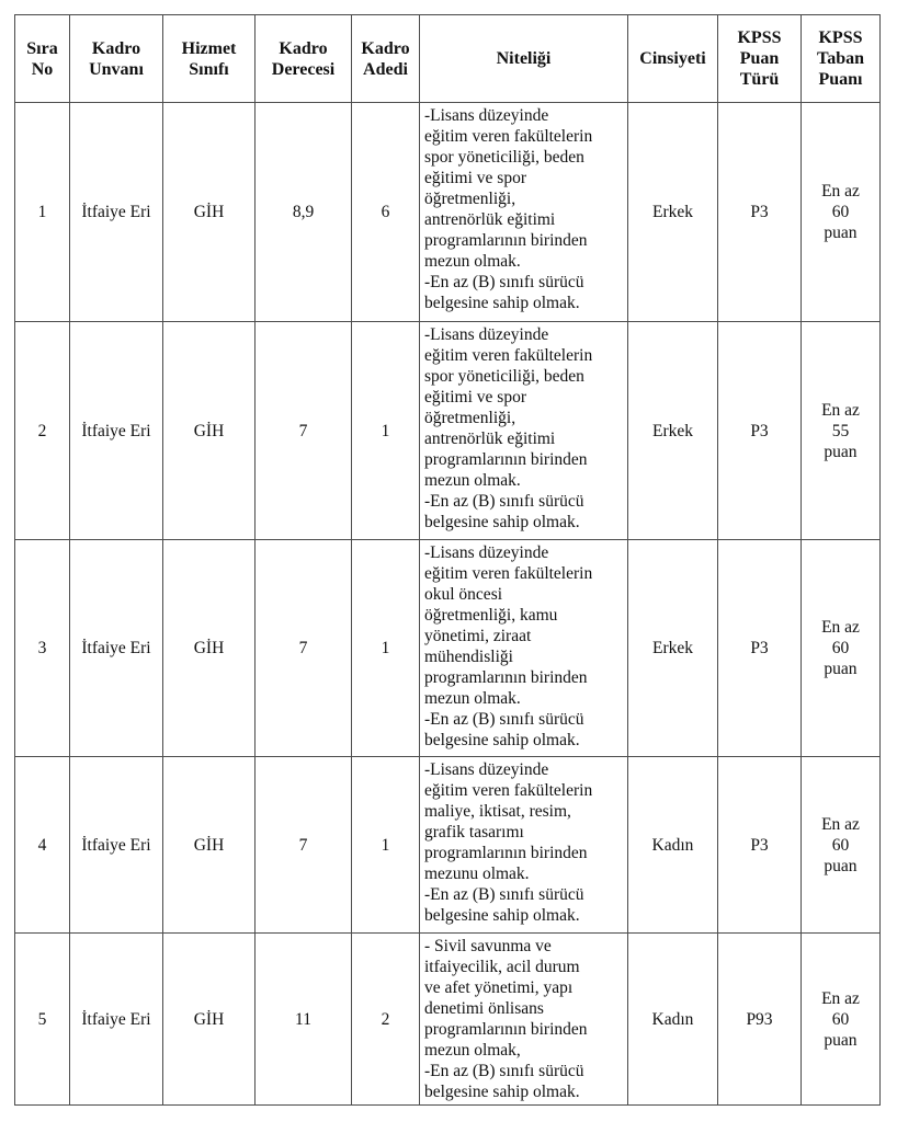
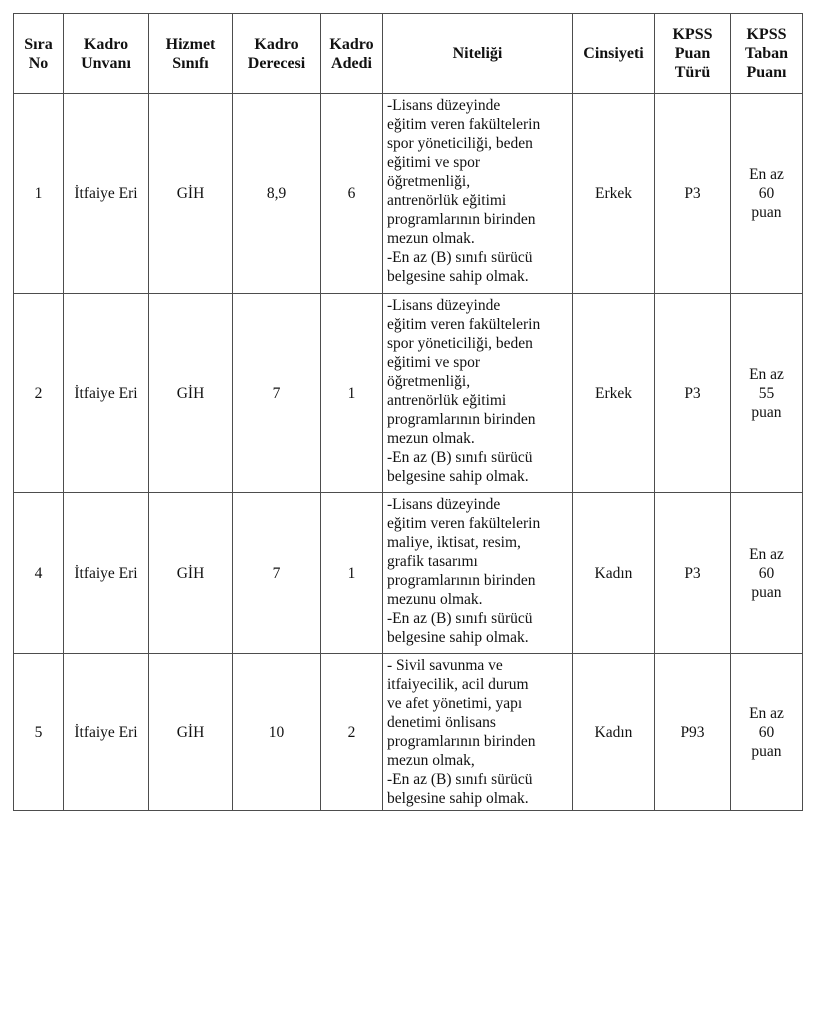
  Sıra No	Kadro Unvanı	Hizmet Sınıfı	Kadro Derecesi	Kadro Adedi	Niteliği	Cinsiyeti	KPSS Puan Türü	KPSS Taban Puanı
  1	İtfaiye Eri	GİH	8,9	6	-Lisans düzeyinde eğitim veren fakültelerin spor yöneticiliği, beden eğitimi ve spor öğretmenliği, antrenörlük eğitimi programlarının birinden mezun olmak. -En az (B) sınıfı sürücü belgesine sahip olmak.	Erkek	P3	En az 60 puan
  2	İtfaiye Eri	GİH	7	1	-Lisans düzeyinde eğitim veren fakültelerin spor yöneticiliği, beden eğitimi ve spor öğretmenliği, antrenörlük eğitimi programlarının birinden mezun olmak. -En az (B) sınıfı sürücü belgesine sahip olmak.	Erkek	P3	En az 55 puan
- 3	İtfaiye Eri	GİH	7	1	-Lisans düzeyinde eğitim veren fakültelerin okul öncesi öğretmenliği, kamu yönetimi, ziraat mühendisliği programlarının birinden mezun olmak. -En az (B) sınıfı sürücü belgesine sahip olmak.	Erkek	P3	En az 60 puan
  4	İtfaiye Eri	GİH	7	1	-Lisans düzeyinde eğitim veren fakültelerin maliye, iktisat, resim, grafik tasarımı programlarının birinden mezunu olmak. -En az (B) sınıfı sürücü belgesine sahip olmak.	Kadın	P3	En az 60 puan
- 5	İtfaiye Eri	GİH	11	2	- Sivil savunma ve itfaiyecilik, acil durum ve afet yönetimi, yapı denetimi önlisans programlarının birinden mezun olmak, -En az (B) sınıfı sürücü belgesine sahip olmak.	Kadın	P93	En az 60 puan
+ 5	İtfaiye Eri	GİH	10	2	- Sivil savunma ve itfaiyecilik, acil durum ve afet yönetimi, yapı denetimi önlisans programlarının birinden mezun olmak, -En az (B) sınıfı sürücü belgesine sahip olmak.	Kadın	P93	En az 60 puan
